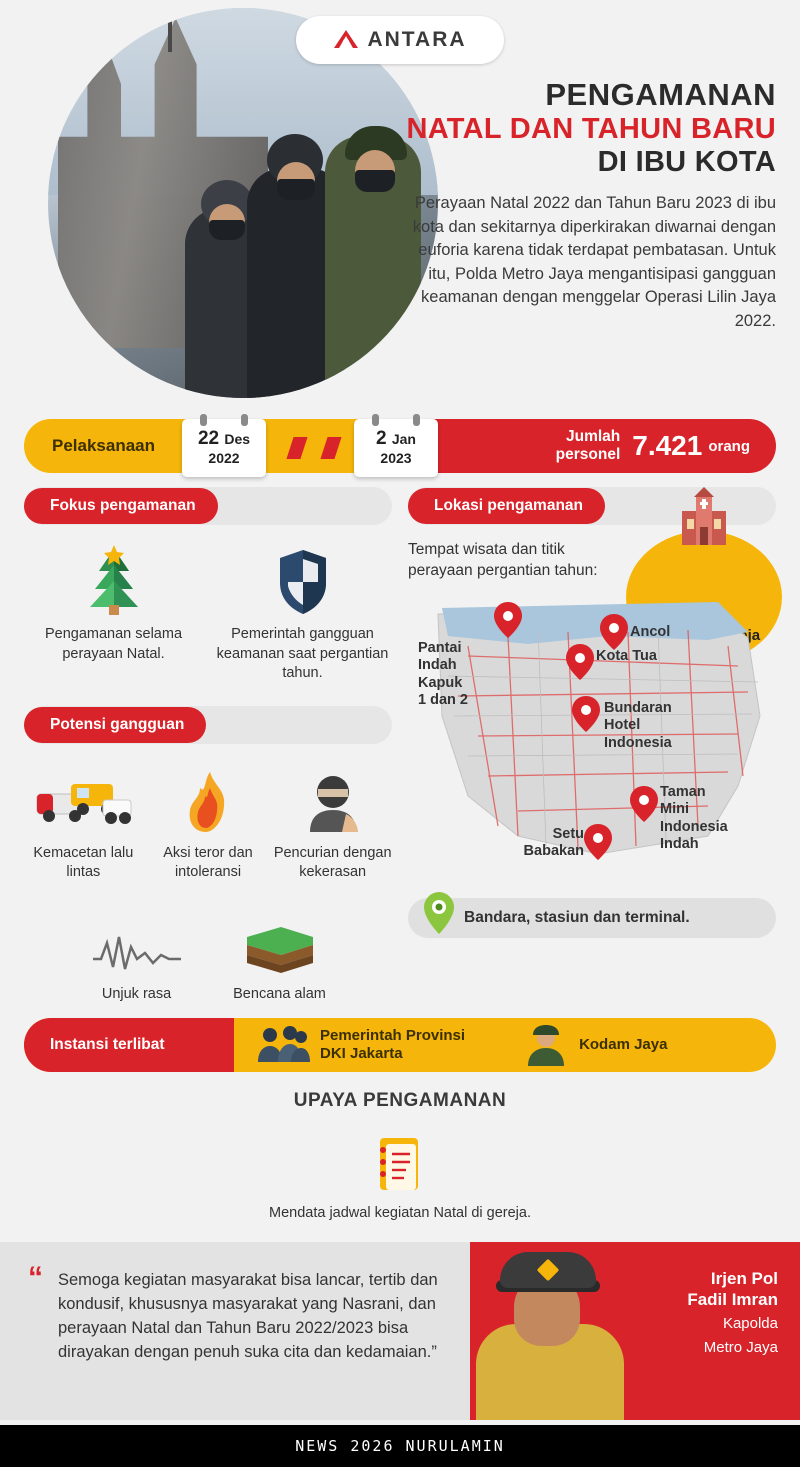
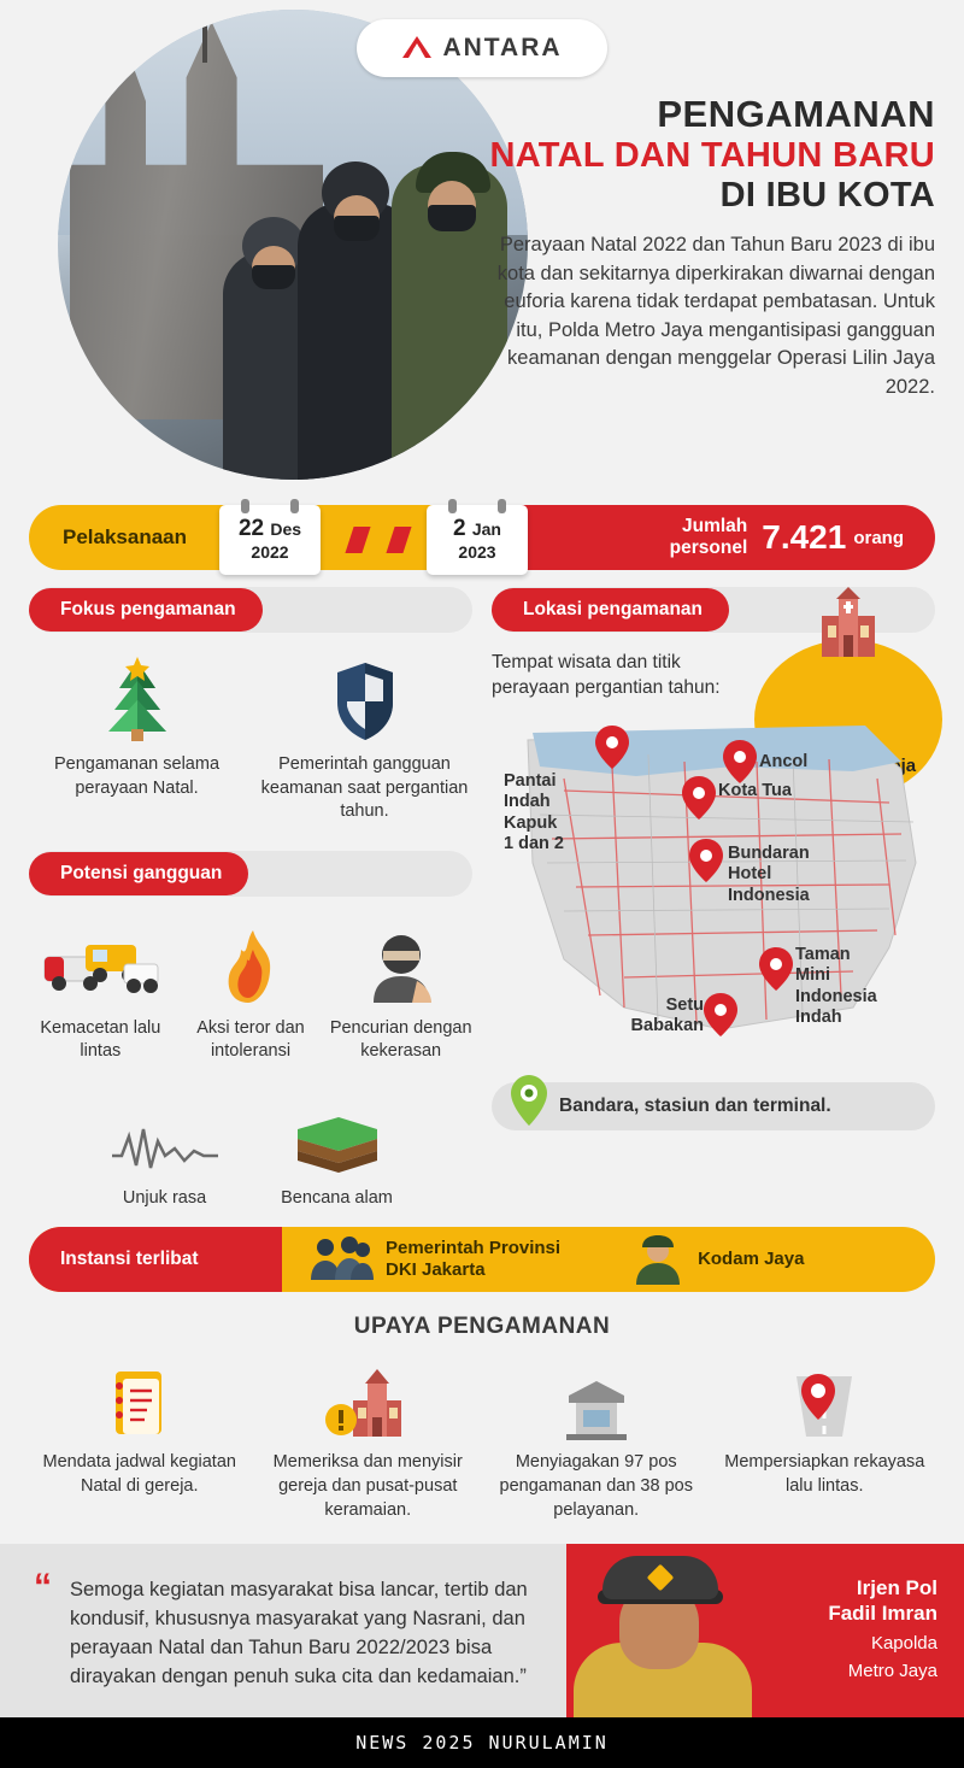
  ANTARA
  PENGAMANAN
  NATAL DAN TAHUN BARU
  DI IBU KOTA
  Perayaan Natal 2022 dan Tahun Baru 2023 di ibu kota dan sekitarnya diperkirakan diwarnai dengan euforia karena tidak terdapat pembatasan. Untuk itu, Polda Metro Jaya mengantisipasi gangguan keamanan dengan menggelar Operasi Lilin Jaya 2022.
  Pelaksanaan
  Jumlah
  personel
  7.421
  orang
  22 Des
  2022
  2 Jan
  2023
  Fokus pengamanan
  Pengamanan selama perayaan Natal.
  Pemerintah gangguan keamanan saat pergantian tahun.
  Potensi gangguan
  Kemacetan lalu lintas
  Aksi teror dan intoleransi
  Pencurian dengan kekerasan
  Unjuk rasa
  Bencana alam
  Lokasi pengamanan
  Tempat wisata dan titik perayaan pergantian tahun:
  Pantai
  Indah
  Kapuk
  1 dan 2
  Ancol
  Kota Tua
  Bundaran
  Hotel
  Indonesia
  Taman
  Mini
  Indonesia
  Indah
  Setu
  Babakan
  Bandara, stasiun dan terminal.
  Instansi terlibat
  Pemerintah Provinsi
  DKI Jakarta
  Kodam Jaya
  UPAYA PENGAMANAN
  Mendata jadwal kegiatan Natal di gereja.
+ Memeriksa dan menyisir gereja dan pusat-pusat keramaian.
+ Menyiagakan 97 pos pengamanan dan 38 pos pelayanan.
+ Mempersiapkan rekayasa lalu lintas.
  “
  Semoga kegiatan masyarakat bisa lancar, tertib dan kondusif, khususnya masyarakat yang Nasrani, dan perayaan Natal dan Tahun Baru 2022/2023 bisa dirayakan dengan penuh suka cita dan kedamaian.”
  Irjen Pol
  Fadil Imran
  Kapolda
  Metro Jaya
- NEWS 2026 NURULAMIN
+ NEWS 2025 NURULAMIN
